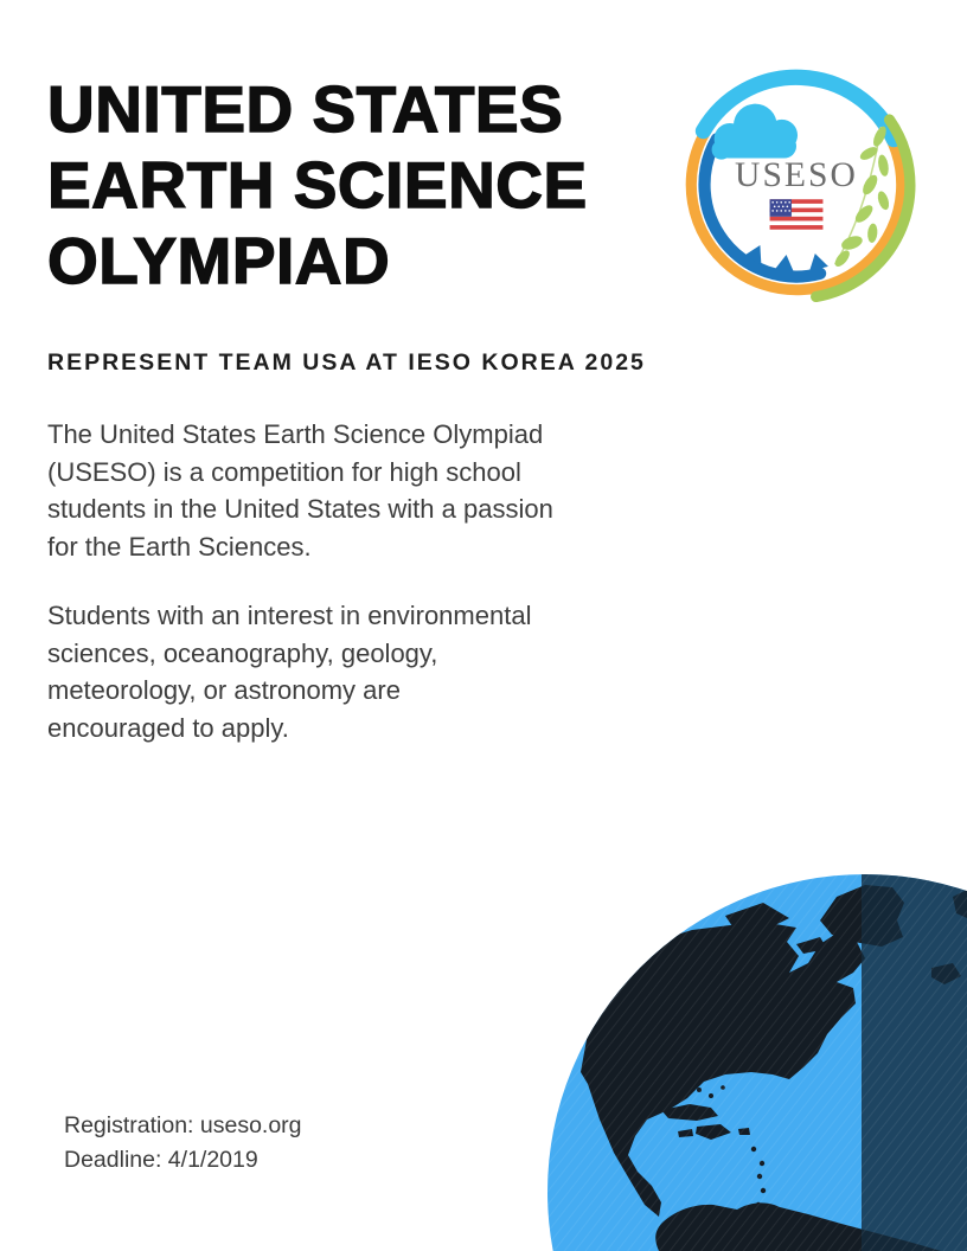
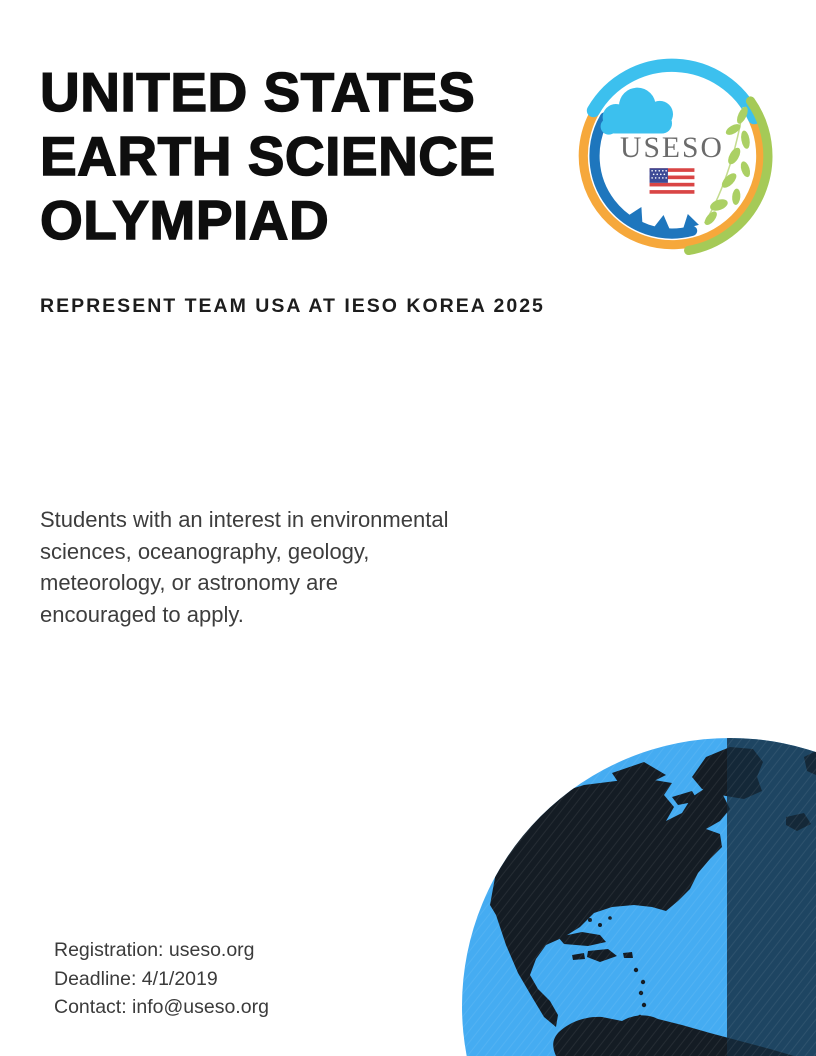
  UNITED STATES
  EARTH SCIENCE
  OLYMPIAD
  USESO
  REPRESENT TEAM USA AT IESO KOREA 2025
- The United States Earth Science Olympiad
- (USESO) is a competition for high school
- students in the United States with a passion
- for the Earth Sciences.
  Students with an interest in environmental
  sciences, oceanography, geology,
  meteorology, or astronomy are
  encouraged to apply.
  Registration: useso.org
  Deadline: 4/1/2019
+ Contact: info@useso.org
